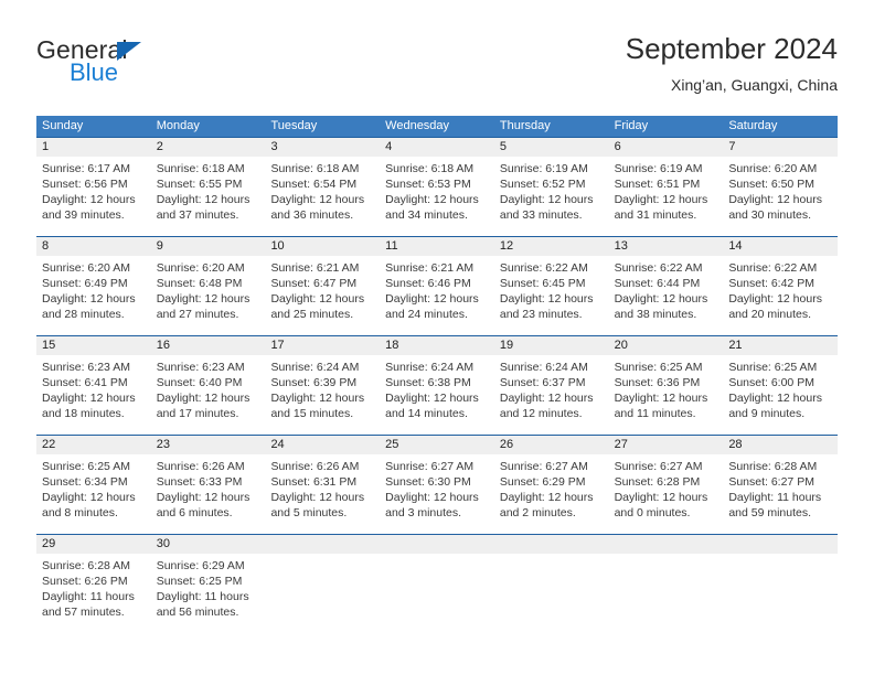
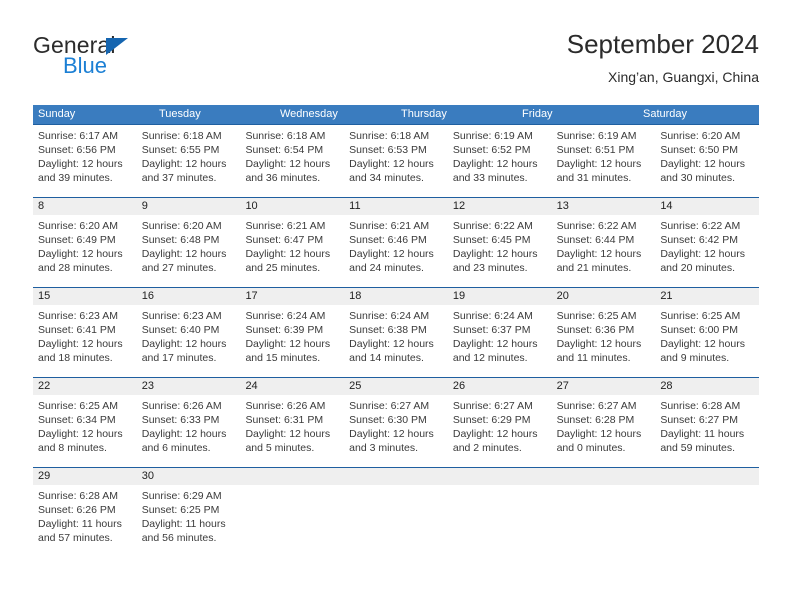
  General
  Blue
  September 2024
  Xing’an, Guangxi, China
  Sunday
- Monday
  Tuesday
  Wednesday
  Thursday
  Friday
  Saturday
- 1
- 2
- 3
- 4
- 5
- 6
- 7
  Sunrise: 6:17 AM
  Sunset: 6:56 PM
  Daylight: 12 hours
  and 39 minutes.
  Sunrise: 6:18 AM
  Sunset: 6:55 PM
  Daylight: 12 hours
  and 37 minutes.
  Sunrise: 6:18 AM
  Sunset: 6:54 PM
  Daylight: 12 hours
  and 36 minutes.
  Sunrise: 6:18 AM
  Sunset: 6:53 PM
  Daylight: 12 hours
  and 34 minutes.
  Sunrise: 6:19 AM
  Sunset: 6:52 PM
  Daylight: 12 hours
  and 33 minutes.
  Sunrise: 6:19 AM
  Sunset: 6:51 PM
  Daylight: 12 hours
  and 31 minutes.
  Sunrise: 6:20 AM
  Sunset: 6:50 PM
  Daylight: 12 hours
  and 30 minutes.
  8
  9
  10
  11
  12
  13
  14
  Sunrise: 6:20 AM
  Sunset: 6:49 PM
  Daylight: 12 hours
  and 28 minutes.
  Sunrise: 6:20 AM
  Sunset: 6:48 PM
  Daylight: 12 hours
  and 27 minutes.
  Sunrise: 6:21 AM
  Sunset: 6:47 PM
  Daylight: 12 hours
  and 25 minutes.
  Sunrise: 6:21 AM
  Sunset: 6:46 PM
  Daylight: 12 hours
  and 24 minutes.
  Sunrise: 6:22 AM
  Sunset: 6:45 PM
  Daylight: 12 hours
  and 23 minutes.
  Sunrise: 6:22 AM
  Sunset: 6:44 PM
  Daylight: 12 hours
- and 38 minutes.
+ and 21 minutes.
  Sunrise: 6:22 AM
  Sunset: 6:42 PM
  Daylight: 12 hours
  and 20 minutes.
  15
  16
  17
  18
  19
  20
  21
  Sunrise: 6:23 AM
  Sunset: 6:41 PM
  Daylight: 12 hours
  and 18 minutes.
  Sunrise: 6:23 AM
  Sunset: 6:40 PM
  Daylight: 12 hours
  and 17 minutes.
  Sunrise: 6:24 AM
  Sunset: 6:39 PM
  Daylight: 12 hours
  and 15 minutes.
  Sunrise: 6:24 AM
  Sunset: 6:38 PM
  Daylight: 12 hours
  and 14 minutes.
  Sunrise: 6:24 AM
  Sunset: 6:37 PM
  Daylight: 12 hours
  and 12 minutes.
  Sunrise: 6:25 AM
  Sunset: 6:36 PM
  Daylight: 12 hours
  and 11 minutes.
  Sunrise: 6:25 AM
  Sunset: 6:00 PM
  Daylight: 12 hours
  and 9 minutes.
  22
  23
  24
  25
  26
  27
  28
  Sunrise: 6:25 AM
  Sunset: 6:34 PM
  Daylight: 12 hours
  and 8 minutes.
  Sunrise: 6:26 AM
  Sunset: 6:33 PM
  Daylight: 12 hours
  and 6 minutes.
  Sunrise: 6:26 AM
  Sunset: 6:31 PM
  Daylight: 12 hours
  and 5 minutes.
  Sunrise: 6:27 AM
  Sunset: 6:30 PM
  Daylight: 12 hours
  and 3 minutes.
  Sunrise: 6:27 AM
  Sunset: 6:29 PM
  Daylight: 12 hours
  and 2 minutes.
  Sunrise: 6:27 AM
  Sunset: 6:28 PM
  Daylight: 12 hours
  and 0 minutes.
  Sunrise: 6:28 AM
  Sunset: 6:27 PM
  Daylight: 11 hours
  and 59 minutes.
  29
  30
  Sunrise: 6:28 AM
  Sunset: 6:26 PM
  Daylight: 11 hours
  and 57 minutes.
  Sunrise: 6:29 AM
  Sunset: 6:25 PM
  Daylight: 11 hours
  and 56 minutes.
